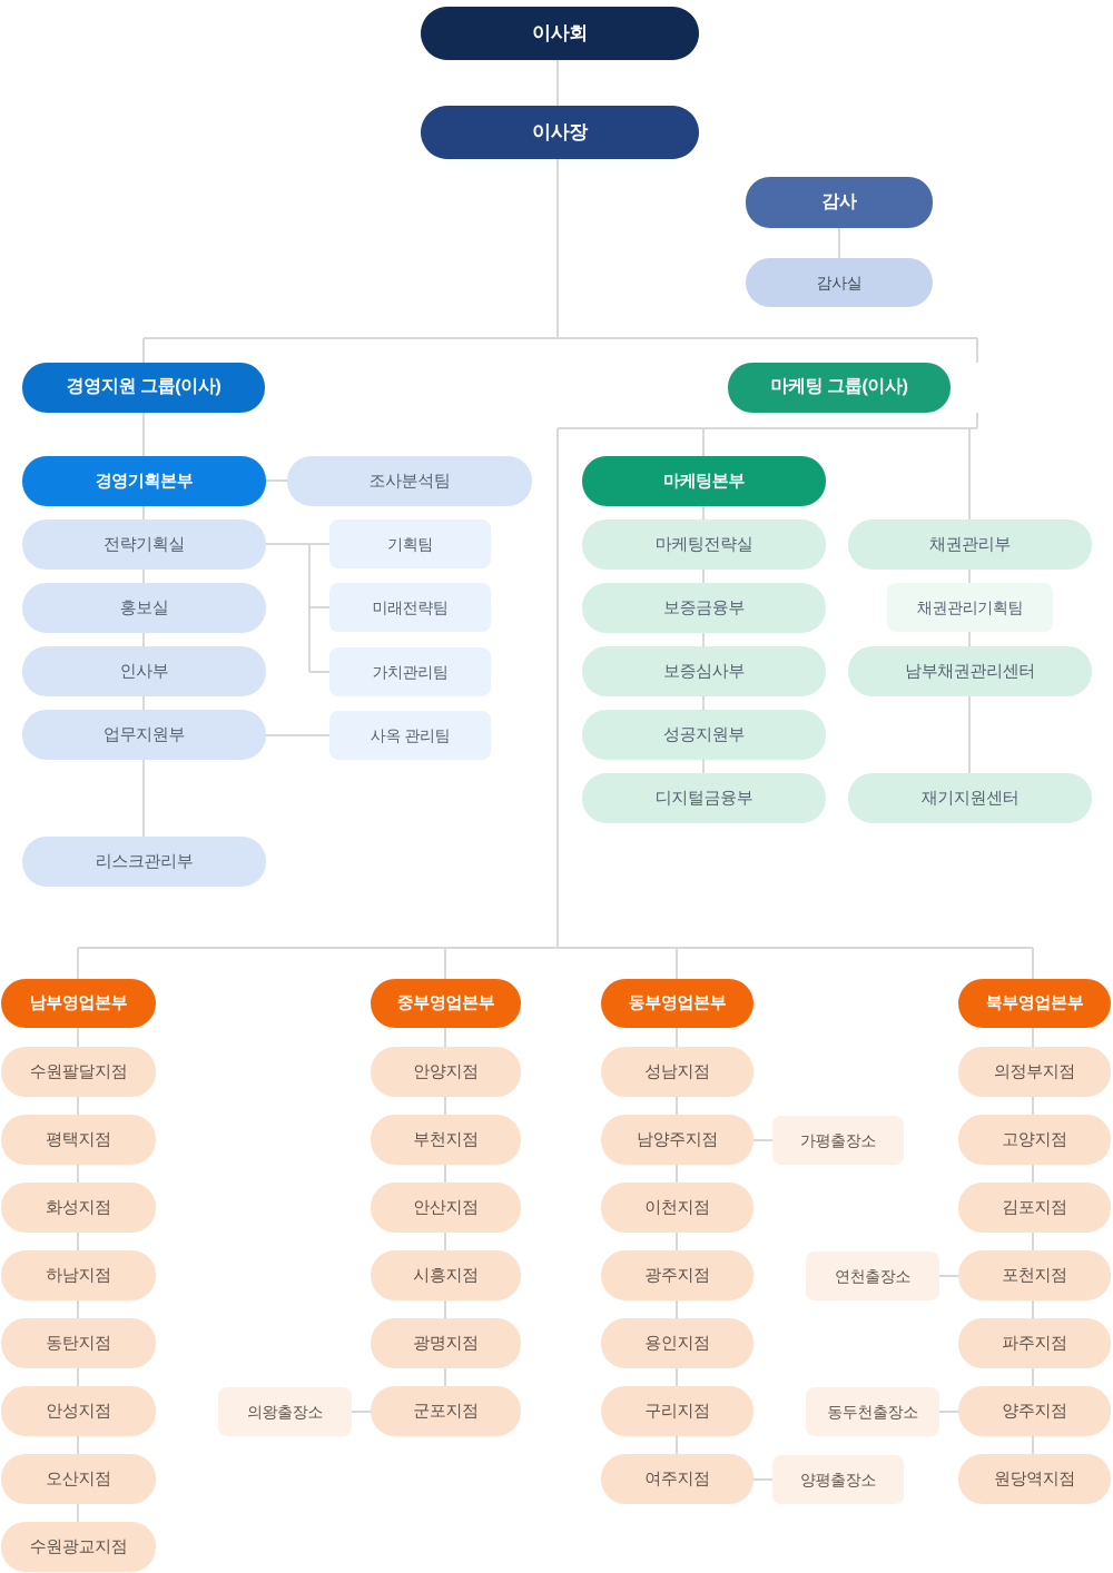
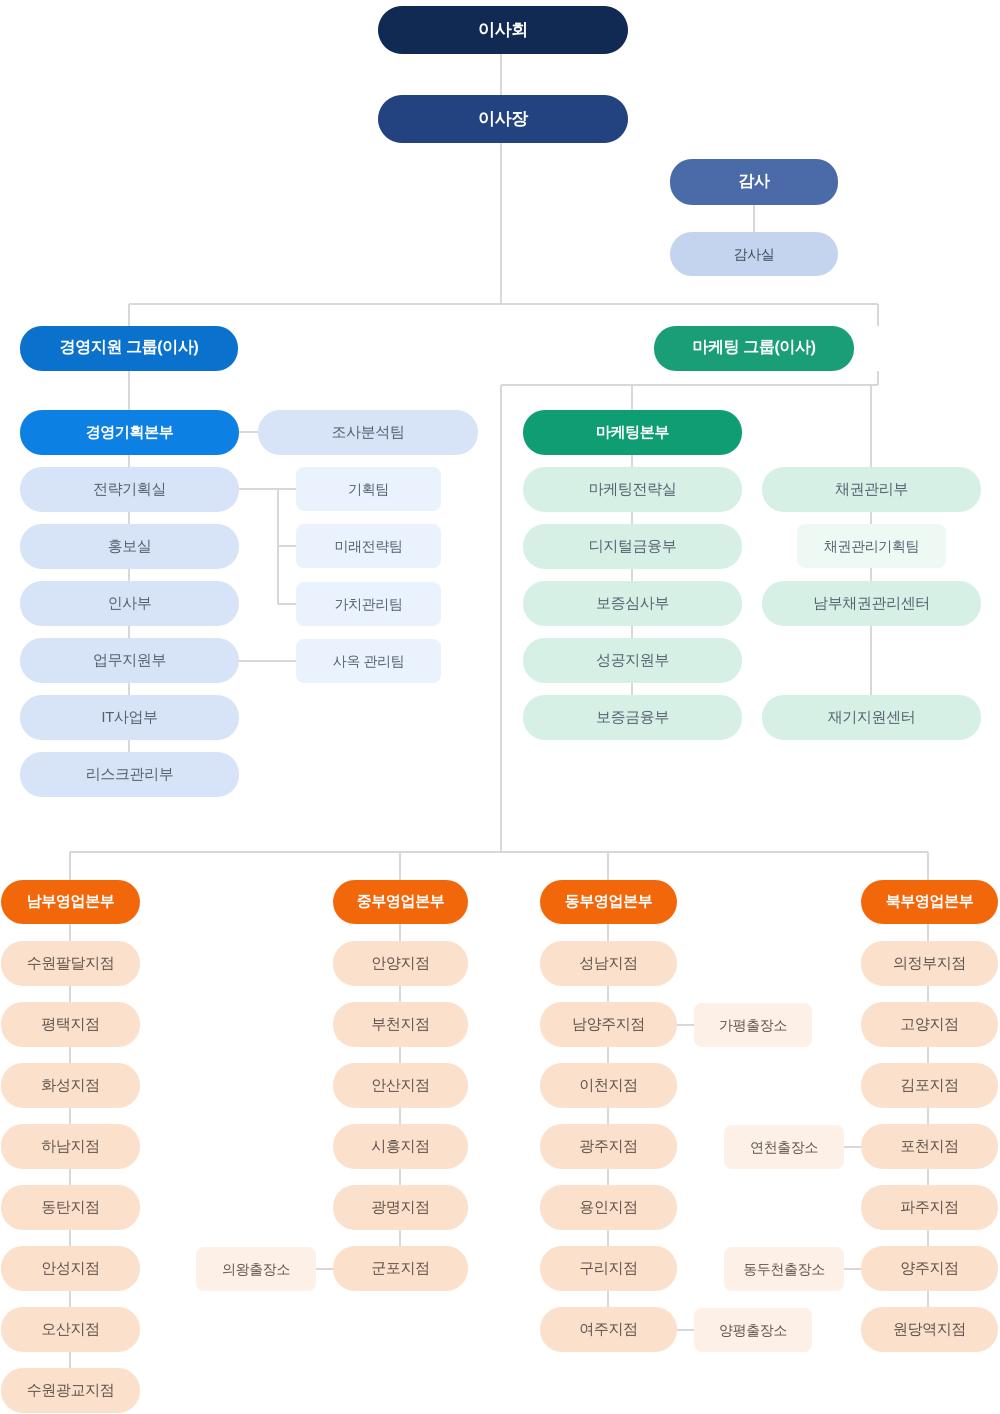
  이사회
  이사장
  감사
  감사실
  경영지원 그룹(이사)
  마케팅 그룹(이사)
  경영기획본부
  조사분석팀
  전략기획실
  홍보실
  인사부
  업무지원부
+ IT사업부
  리스크관리부
  기획팀
  미래전략팀
  가치관리팀
  사옥 관리팀
  마케팅본부
  마케팅전략실
- 보증금융부
+ 디지털금융부
  보증심사부
  성공지원부
- 디지털금융부
+ 보증금융부
  채권관리부
  채권관리기획팀
  남부채권관리센터
  재기지원센터
  남부영업본부
  수원팔달지점
  평택지점
  화성지점
  하남지점
  동탄지점
  안성지점
  오산지점
  수원광교지점
  중부영업본부
  안양지점
  부천지점
  안산지점
  시흥지점
  광명지점
  군포지점
  의왕출장소
  동부영업본부
  성남지점
  남양주지점
  이천지점
  광주지점
  용인지점
  구리지점
  여주지점
  가평출장소
  양평출장소
  북부영업본부
  의정부지점
  고양지점
  김포지점
  포천지점
  파주지점
  양주지점
  원당역지점
  연천출장소
  동두천출장소
